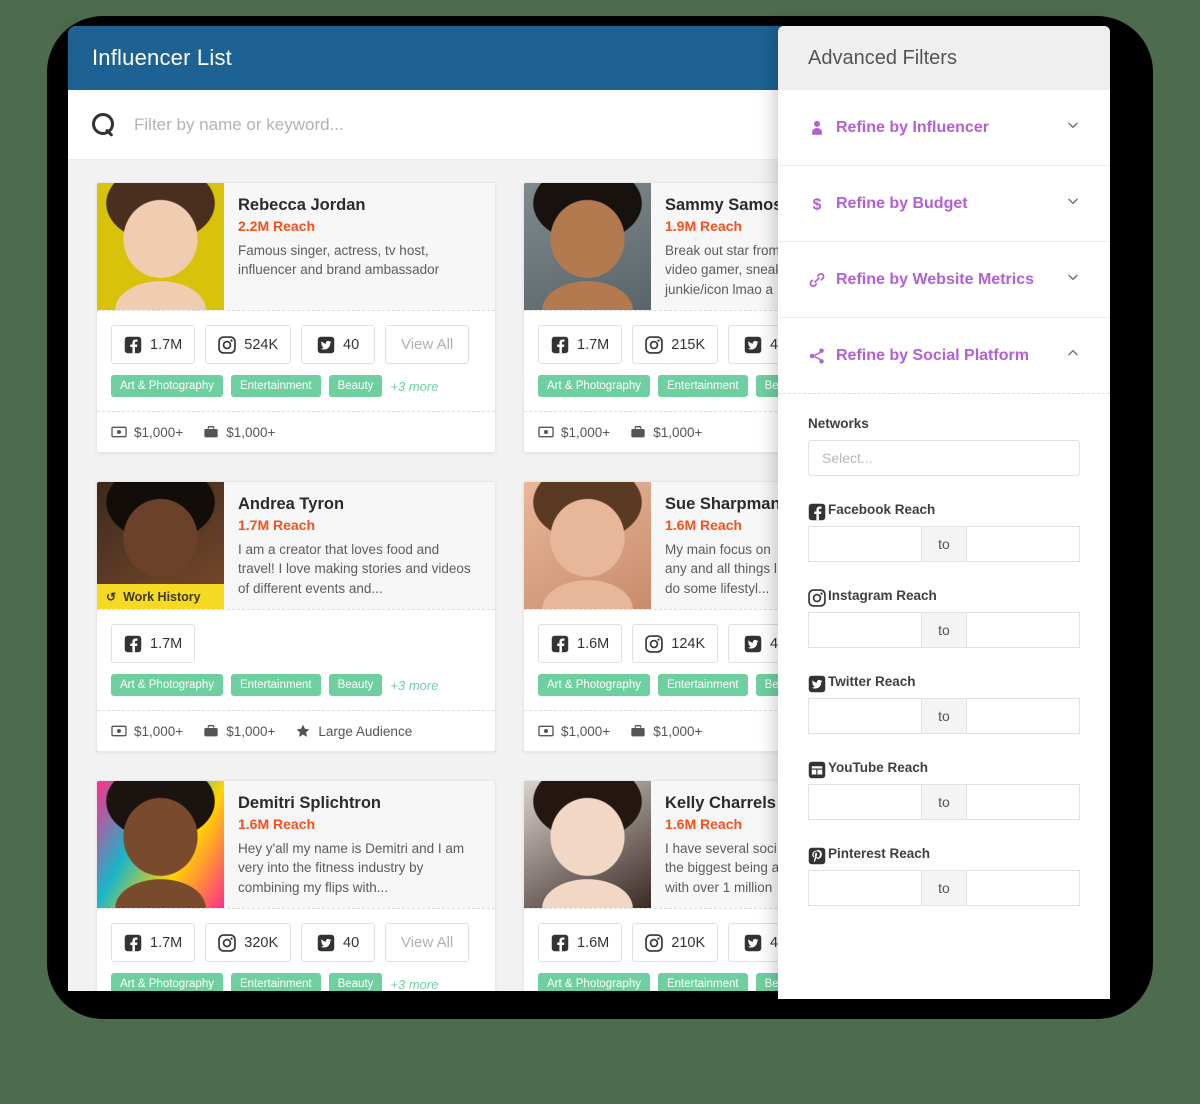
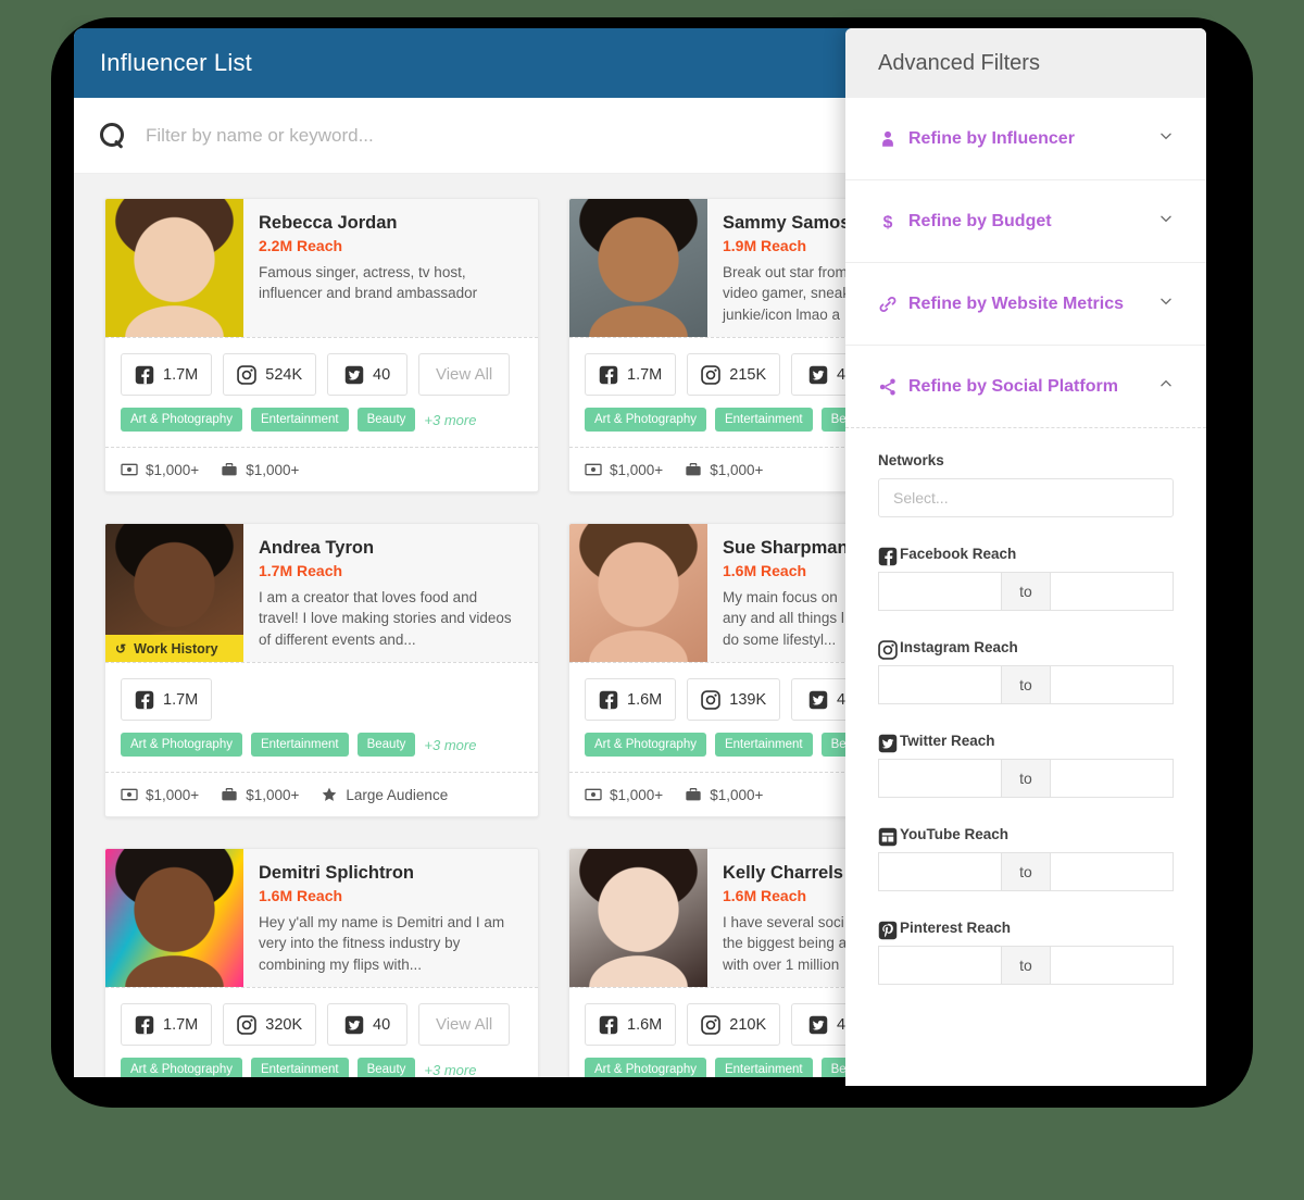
  Influencer List
  Filter by name or keyword...
  Rebecca Jordan
  2.2M Reach
  Famous singer, actress, tv host,
  influencer and brand ambassador
  1.7M
  524K
  40
  View All
  Art & Photography
  Entertainment
  Beauty
  +3 more
  $1,000+
  $1,000+
  Sammy Samo
  1.9M Reach
  Break out star from
  video gamer, snea
  junkie/icon lmao a
  1.7M
  215K
  Art & Photography
  Entertainment
  $1,000+
  $1,000+
  ↺
  Work History
  Andrea Tyron
  1.7M Reach
  I am a creator that loves food and
  travel! I love making stories and videos
  of different events and...
  1.7M
  Art & Photography
  Entertainment
  Beauty
  +3 more
  $1,000+
  $1,000+
  Large Audience
  Sue Sharpman
  1.6M Reach
  My main focus on
  any and all things l
  do some lifestyl...
  1.6M
- 124K
+ 139K
  Art & Photography
  Entertainment
  $1,000+
  $1,000+
  Demitri Splichtron
  1.6M Reach
  Hey y'all my name is Demitri and I am
  very into the fitness industry by
  combining my flips with...
  1.7M
  320K
  40
  View All
  Art & Photography
  Entertainment
  Beauty
  +3 more
  Kelly Charrels
  1.6M Reach
  I have several soci
  the biggest being a
  with over 1 million
  1.6M
  210K
  Art & Photography
  Entertainment
  Advanced Filters
  Refine by Influencer
  $
  Refine by Budget
  Refine by Website Metrics
  Refine by Social Platform
  Networks
  Select...
  Facebook Reach
  to
  Instagram Reach
  to
  Twitter Reach
  to
  YouTube Reach
  to
  Pinterest Reach
  to
